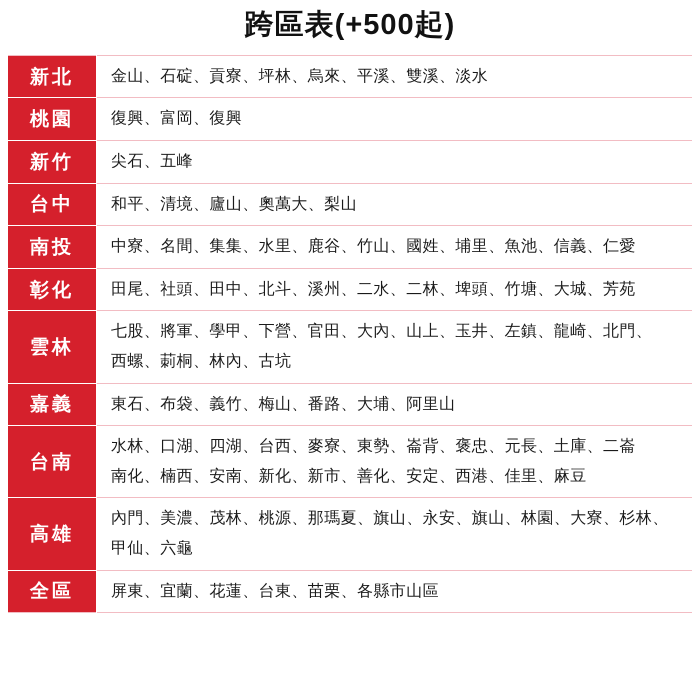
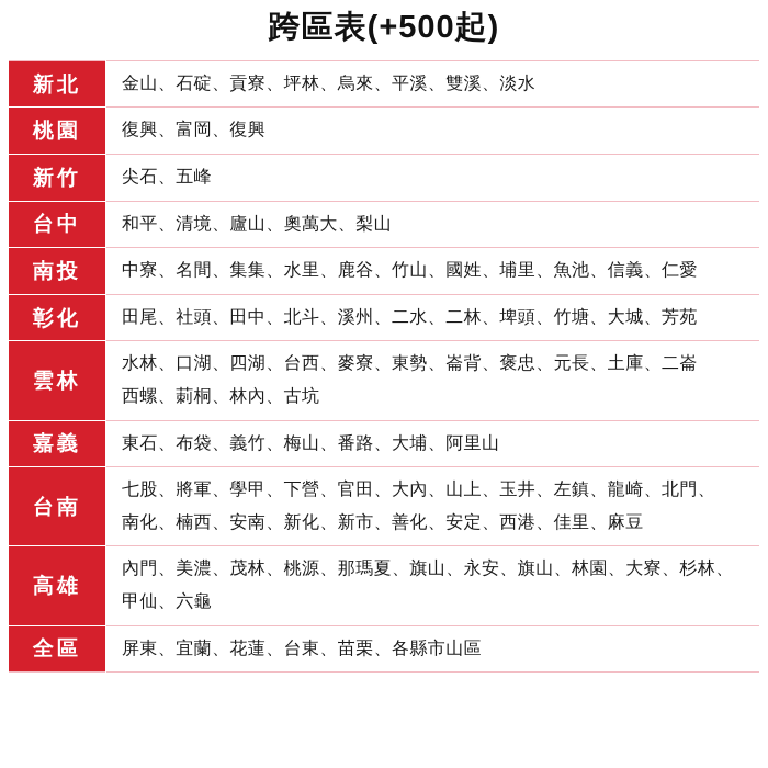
  跨區表(+500起)
  新北	金山、石碇、貢寮、坪林、烏來、平溪、雙溪、淡水
  桃園	復興、富岡、復興
  新竹	尖石、五峰
  台中	和平、清境、廬山、奧萬大、梨山
  南投	中寮、名間、集集、水里、鹿谷、竹山、國姓、埔里、魚池、信義、仁愛
  彰化	田尾、社頭、田中、北斗、溪州、二水、二林、埤頭、竹塘、大城、芳苑
- 雲林	七股、將軍、學甲、下營、官田、大內、山上、玉井、左鎮、龍崎、北門、 西螺、莿桐、林內、古坑
+ 雲林	水林、口湖、四湖、台西、麥寮、東勢、崙背、褒忠、元長、土庫、二崙 西螺、莿桐、林內、古坑
  嘉義	東石、布袋、義竹、梅山、番路、大埔、阿里山
- 台南	水林、口湖、四湖、台西、麥寮、東勢、崙背、褒忠、元長、土庫、二崙 南化、楠西、安南、新化、新市、善化、安定、西港、佳里、麻豆
+ 台南	七股、將軍、學甲、下營、官田、大內、山上、玉井、左鎮、龍崎、北門、 南化、楠西、安南、新化、新市、善化、安定、西港、佳里、麻豆
  高雄	內門、美濃、茂林、桃源、那瑪夏、旗山、永安、旗山、林園、大寮、杉林、 甲仙、六龜
  全區	屏東、宜蘭、花蓮、台東、苗栗、各縣市山區
